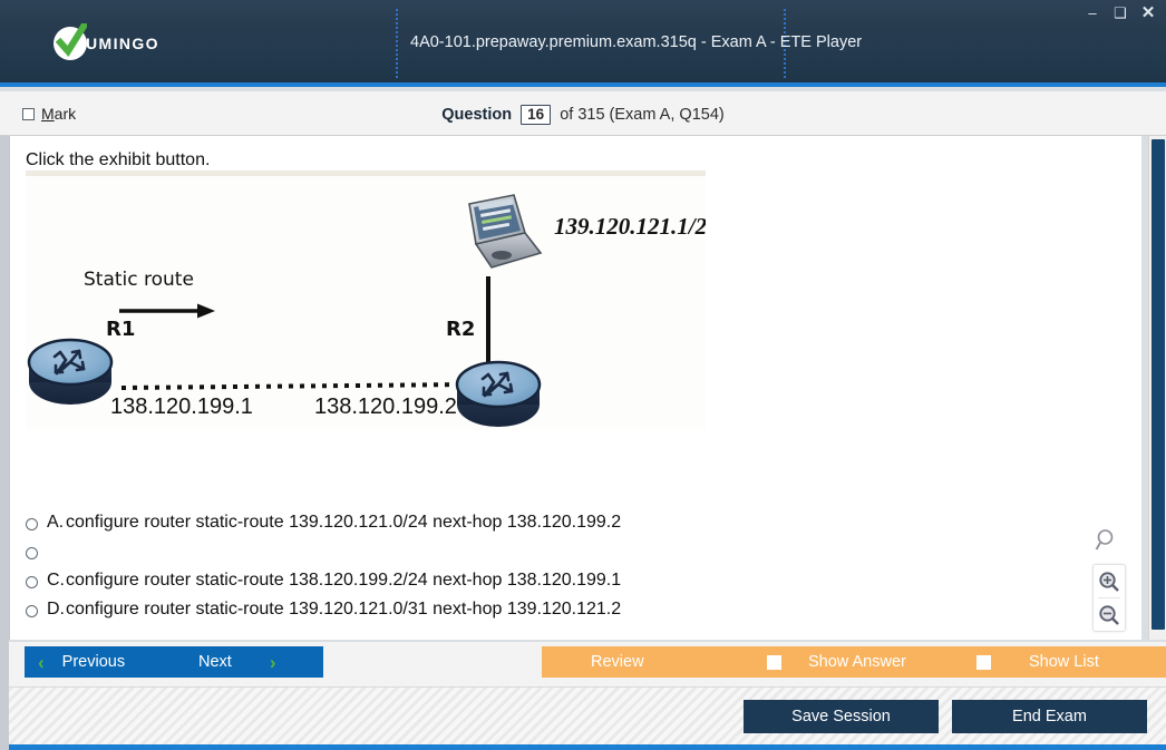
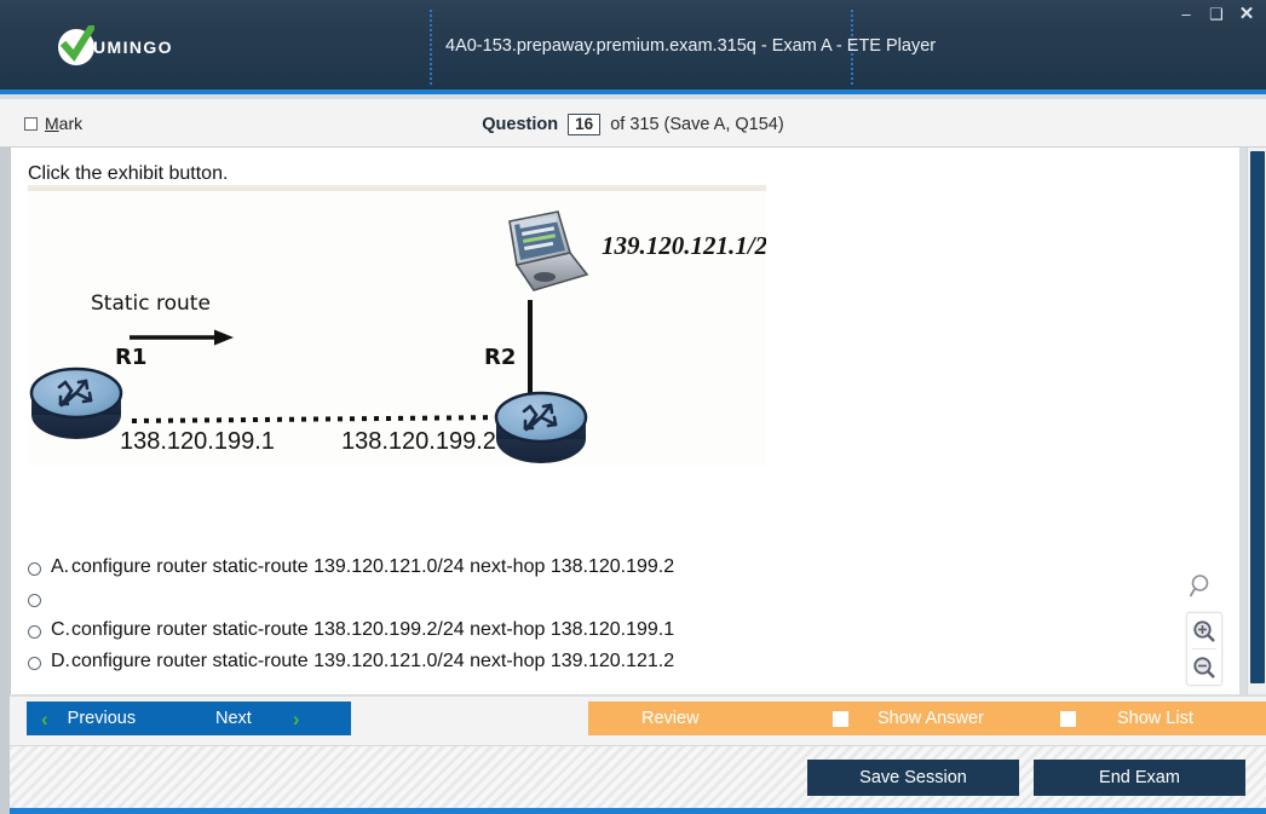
  UMINGO
- 4A0-101.prepaway.premium.exam.315q - Exam A - ETE Player
+ 4A0-153.prepaway.premium.exam.315q - Exam A - ETE Player
  –
  ❑
  ✕
  Mark
- Question 16 of 315 (Exam A, Q154)
+ Question 16 of 315 (Save A, Q154)
  Click the exhibit button.
  139.120.121.1/2
  Static route
  R1
  138.120.199.1
  R2
  138.120.199.2
  A.configure router static-route 139.120.121.0/24 next-hop 138.120.199.2
  C.configure router static-route 138.120.199.2/24 next-hop 138.120.199.1
- D.configure router static-route 139.120.121.0/31 next-hop 139.120.121.2
+ D.configure router static-route 139.120.121.0/24 next-hop 139.120.121.2
  ‹
  Previous
  Next
  ›
  Review
  Show Answer
  Show List
  Save Session
  End Exam
